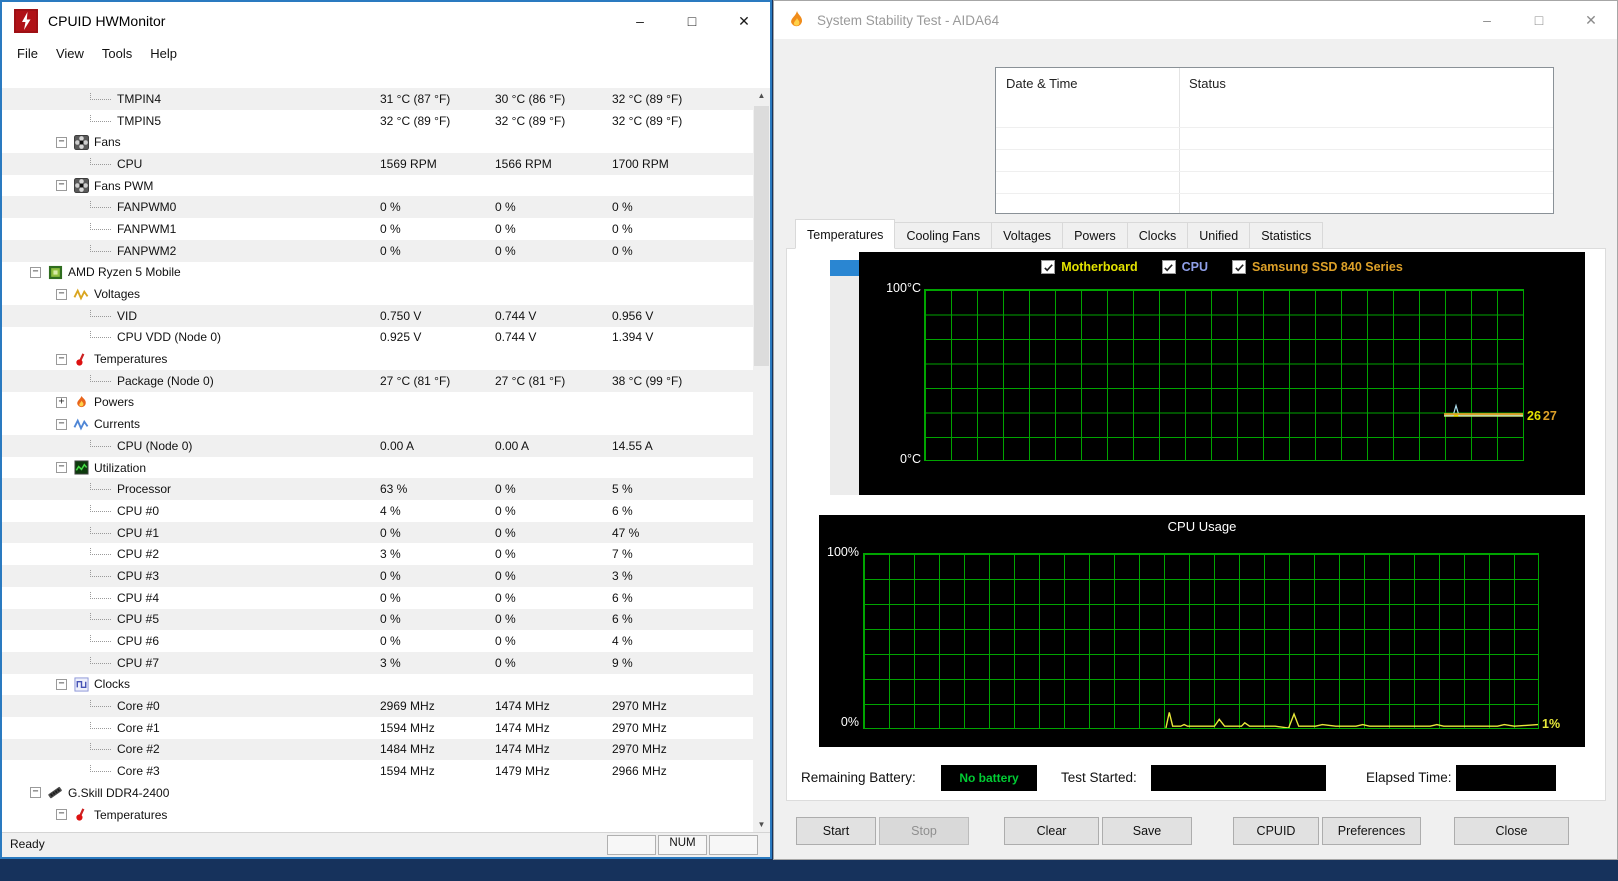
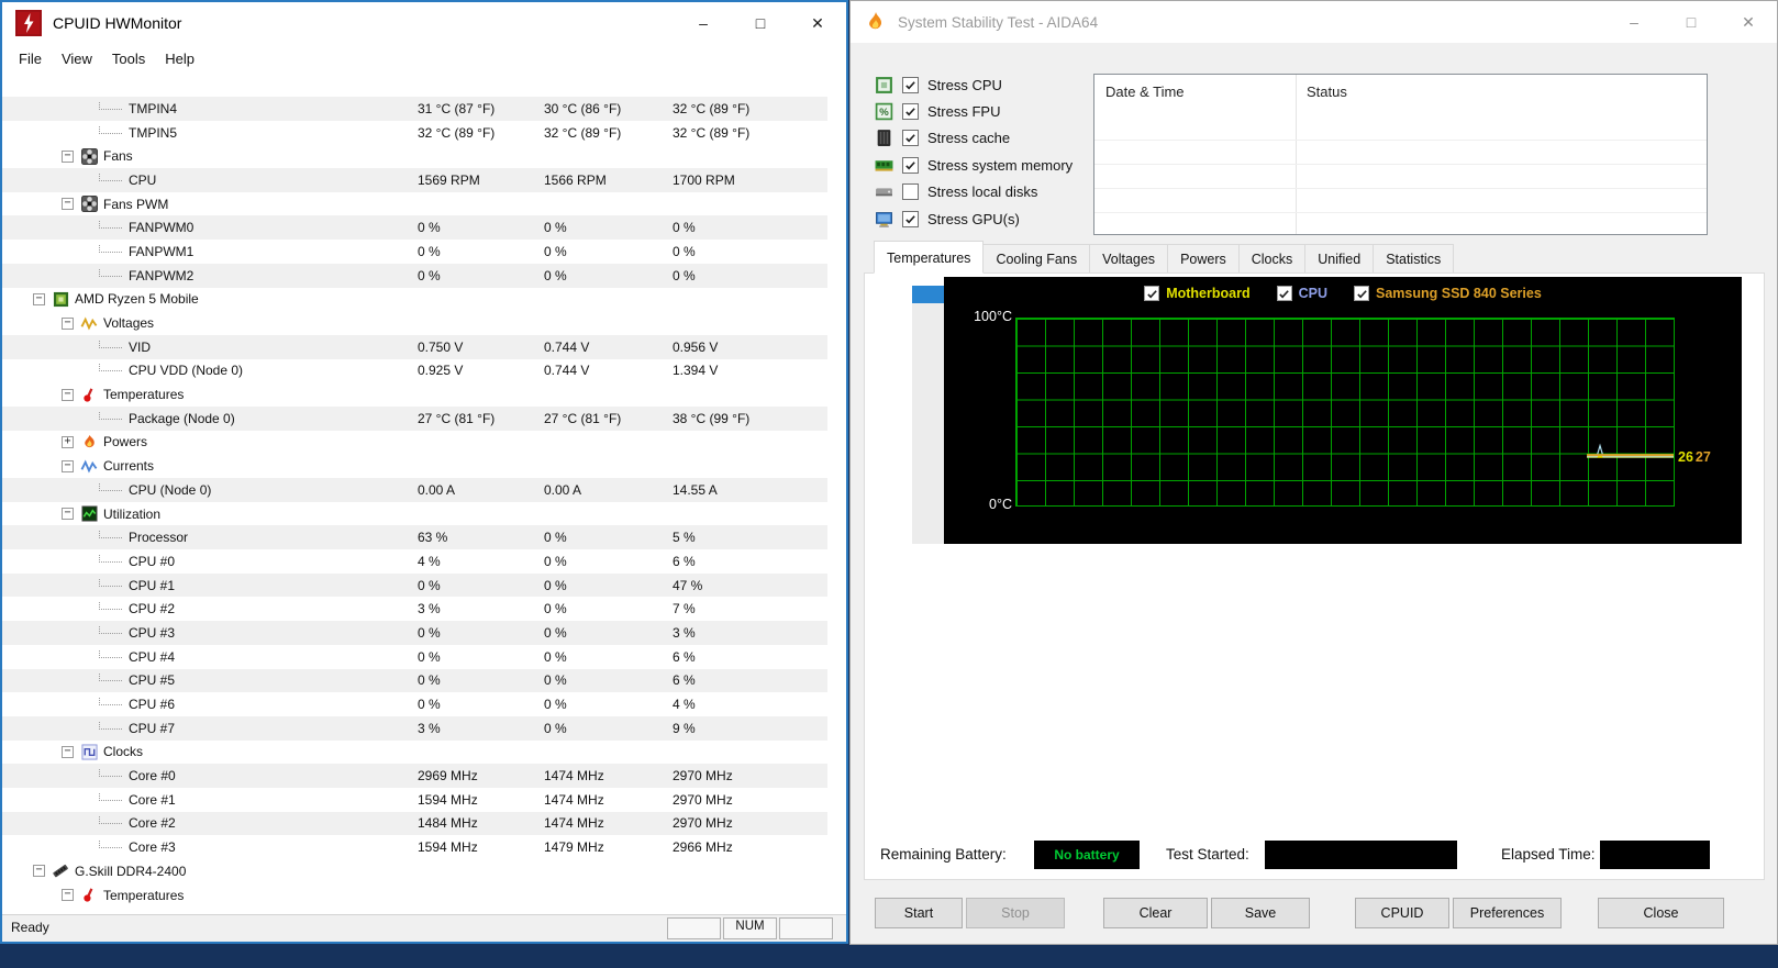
  CPUID HWMonitor
  –
  □
  ✕
  File
  View
  Tools
  Help
  TMPIN4
  31 °C (87 °F)
  30 °C (86 °F)
  32 °C (89 °F)
  TMPIN5
  32 °C (89 °F)
  32 °C (89 °F)
  32 °C (89 °F)
  −
  Fans
  CPU
  1569 RPM
  1566 RPM
  1700 RPM
  −
  Fans PWM
  FANPWM0
  0 %
  0 %
  0 %
  FANPWM1
  0 %
  0 %
  0 %
  FANPWM2
  0 %
  0 %
  0 %
  −
  AMD Ryzen 5 Mobile
  −
  Voltages
  VID
  0.750 V
  0.744 V
  0.956 V
  CPU VDD (Node 0)
  0.925 V
  0.744 V
  1.394 V
  −
  Temperatures
  Package (Node 0)
  27 °C (81 °F)
  27 °C (81 °F)
  38 °C (99 °F)
  +
  Powers
  −
  Currents
  CPU (Node 0)
  0.00 A
  0.00 A
  14.55 A
  −
  Utilization
  Processor
  63 %
  0 %
  5 %
  CPU #0
  4 %
  0 %
  6 %
  CPU #1
  0 %
  0 %
  47 %
  CPU #2
  3 %
  0 %
  7 %
  CPU #3
  0 %
  0 %
  3 %
  CPU #4
  0 %
  0 %
  6 %
  CPU #5
  0 %
  0 %
  6 %
  CPU #6
  0 %
  0 %
  4 %
  CPU #7
  3 %
  0 %
  9 %
  −
  Clocks
  Core #0
  2969 MHz
  1474 MHz
  2970 MHz
  Core #1
  1594 MHz
  1474 MHz
  2970 MHz
  Core #2
  1484 MHz
  1474 MHz
  2970 MHz
  Core #3
  1594 MHz
  1479 MHz
  2966 MHz
  −
  G.Skill DDR4-2400
  −
  Temperatures
- ▲
- ▼
  Ready
  NUM
  System Stability Test - AIDA64
  –
  □
  ✕
+ Stress CPU
+ %
+ Stress FPU
+ Stress cache
+ Stress system memory
+ Stress local disks
+ Stress GPU(s)
  Date & Time
  Status
  Temperatures
  Cooling Fans
  Voltages
  Powers
  Clocks
  Unified
  Statistics
  Motherboard
  CPU
  Samsung SSD 840 Series
  100°C
  0°C
  26
  27
- CPU Usage
- 100%
- 0%
- 1%
  Remaining Battery:
  No battery
  Test Started:
  Elapsed Time:
  Start
  Stop
  Clear
  Save
  CPUID
  Preferences
  Close
